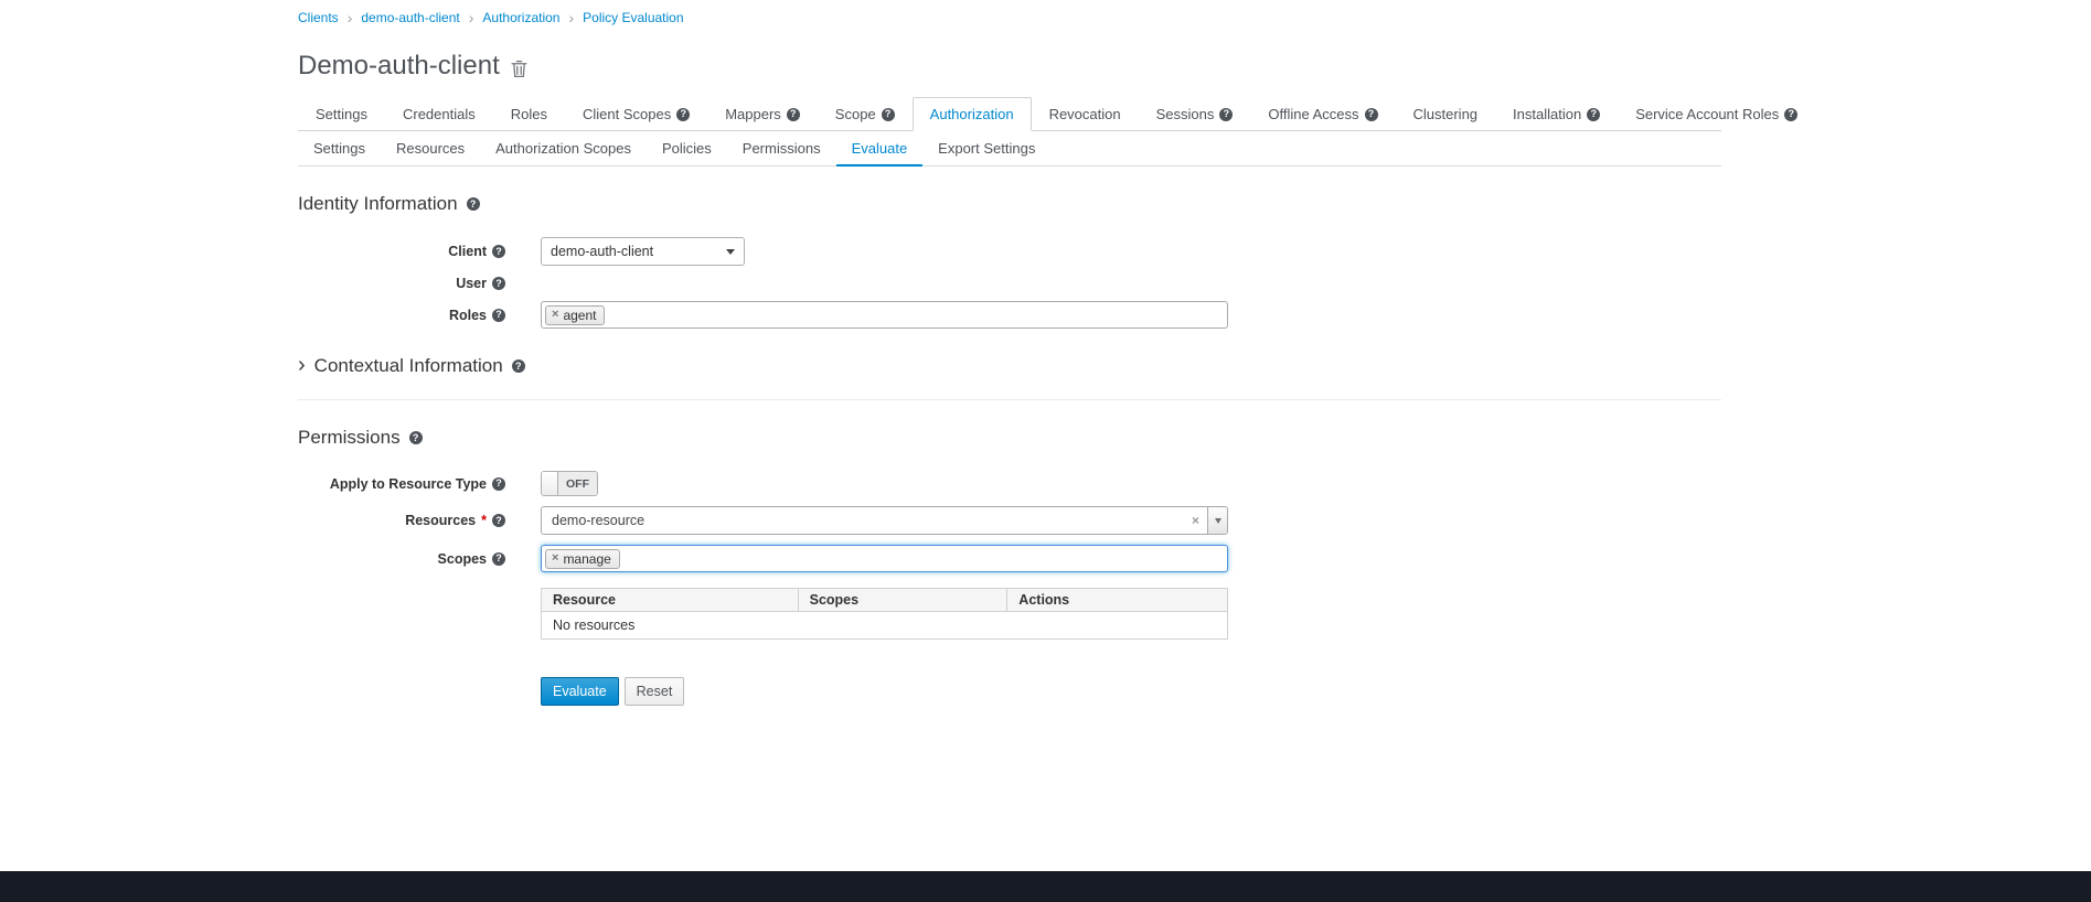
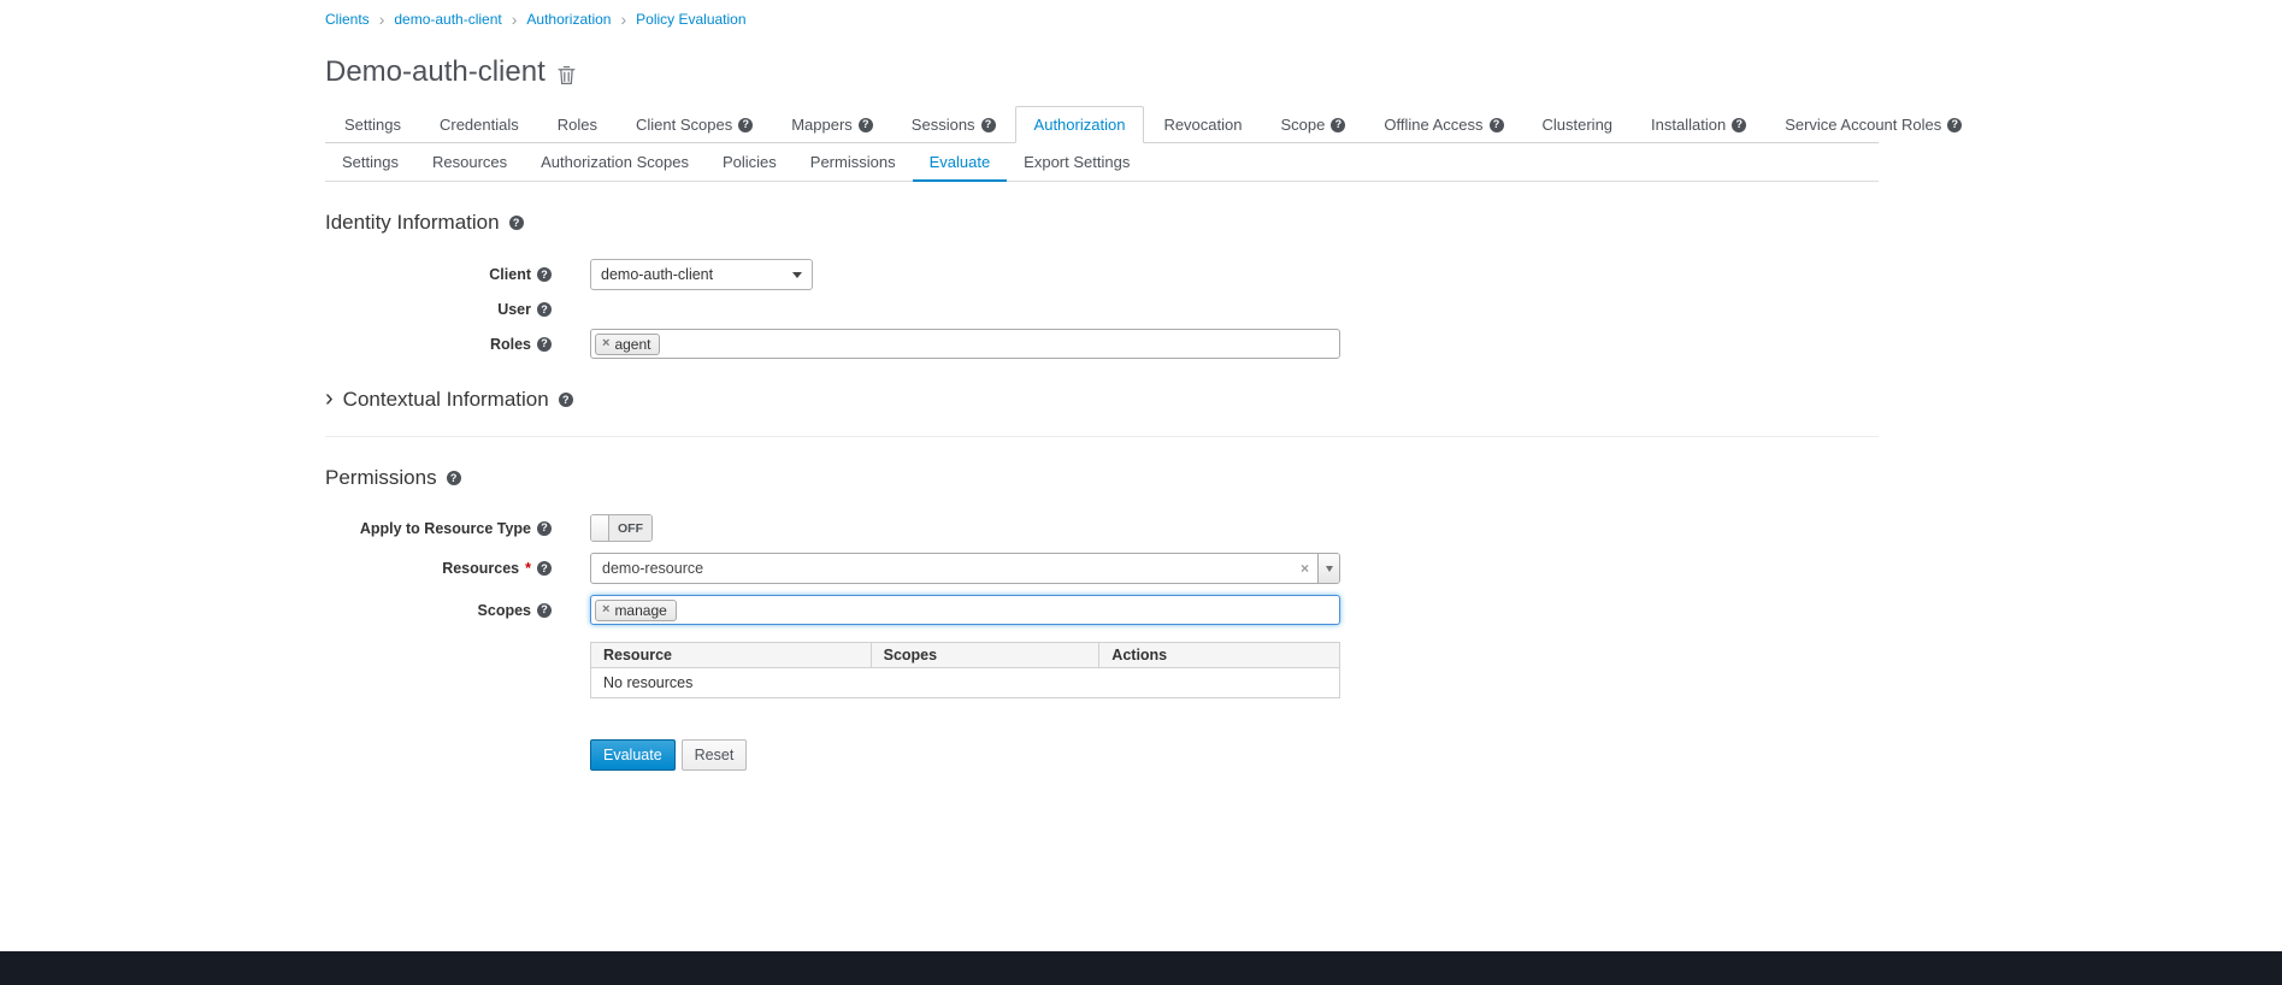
  Clients
  demo-auth-client
  Authorization
  Policy Evaluation
  Demo-auth-client
  Settings
  Credentials
  Roles
  Client Scopes
  Mappers
- Scope
+ Sessions
  Authorization
  Revocation
- Sessions
+ Scope
  Offline Access
  Clustering
  Installation
  Service Account Roles
  Settings
  Resources
  Authorization Scopes
  Policies
  Permissions
  Evaluate
  Export Settings
  Identity Information
  Client
  demo-auth-client
  User
  Roles
  agent
  Contextual Information
  Permissions
  Apply to Resource Type
  OFF
  Resources
  demo-resource
  Scopes
  manage
  Resource	Scopes	Actions
  No resources
  Evaluate
  Reset
